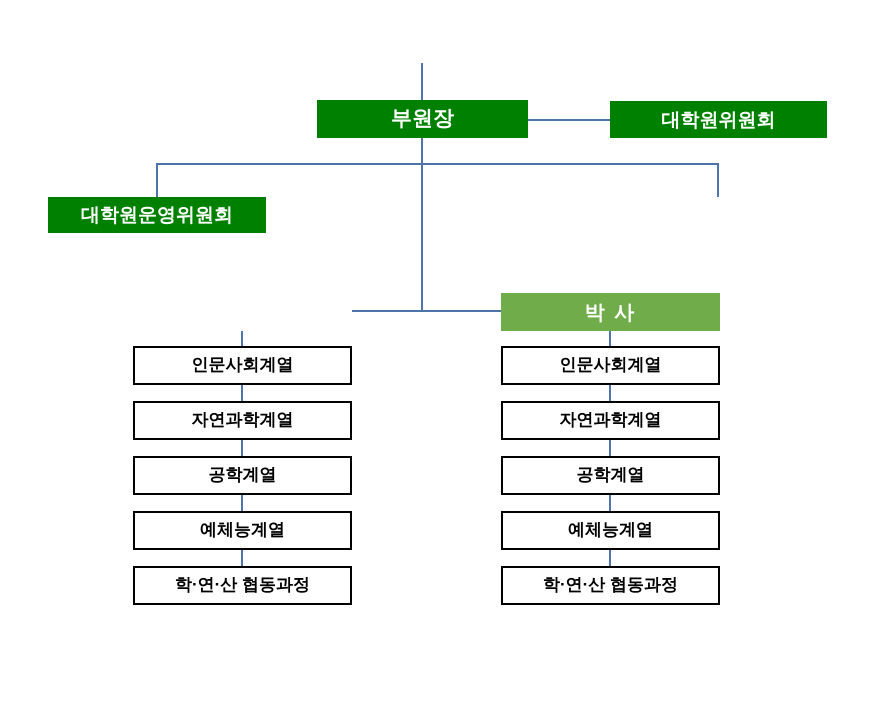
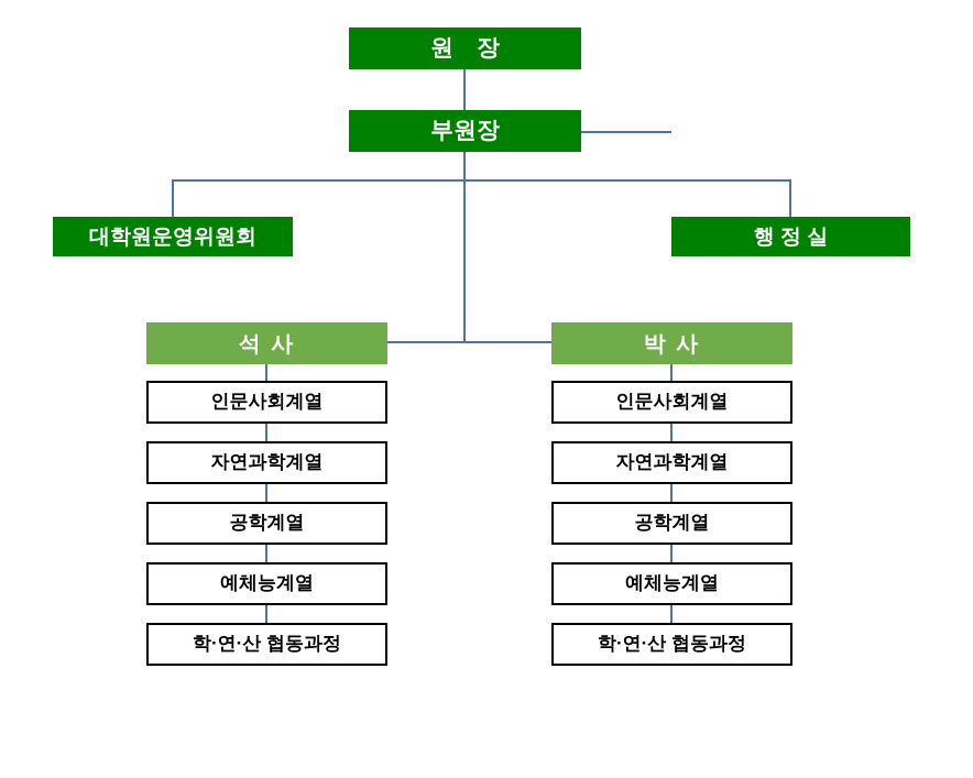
+ 원 장
  부원장
- 대학원위원회
  대학원운영위원회
+ 행 정 실
+ 석 사
  박 사
  인문사회계열
  자연과학계열
  공학계열
  예체능계열
  학·연·산 협동과정
  인문사회계열
  자연과학계열
  공학계열
  예체능계열
  학·연·산 협동과정
